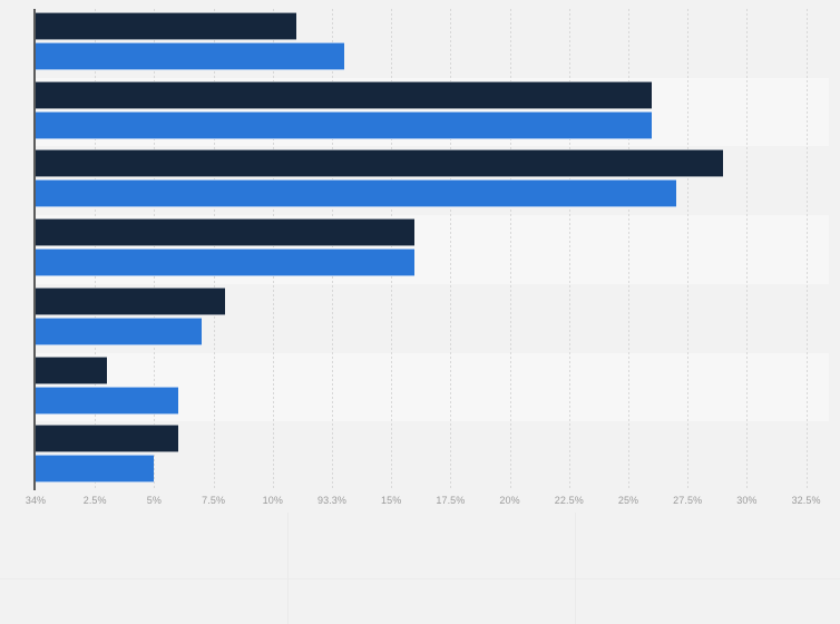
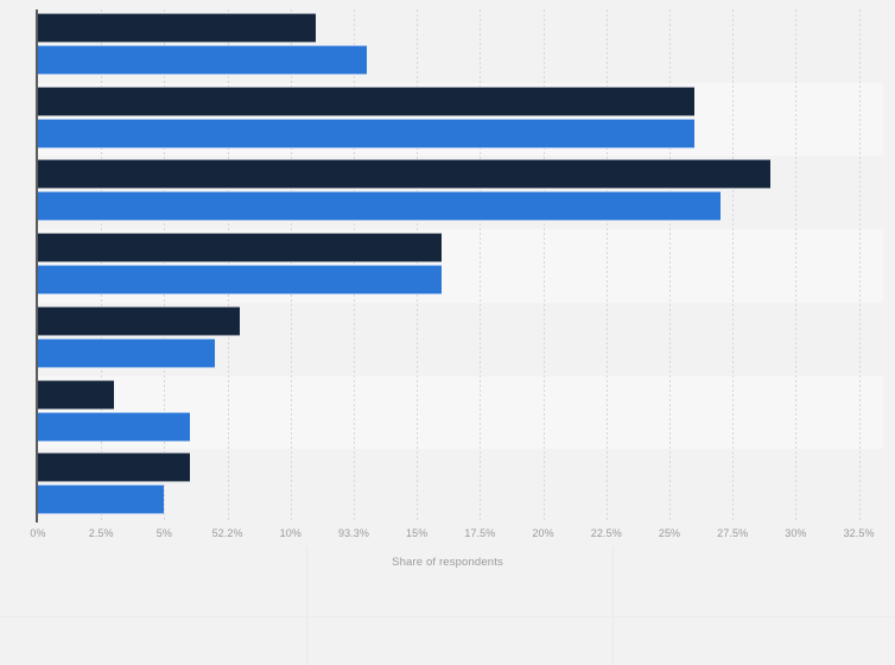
- 34%
+ 0%
  2.5%
  5%
- 7.5%
+ 52.2%
  10%
  93.3%
  15%
  17.5%
  20%
  22.5%
  25%
  27.5%
  30%
  32.5%
+ Share of respondents
